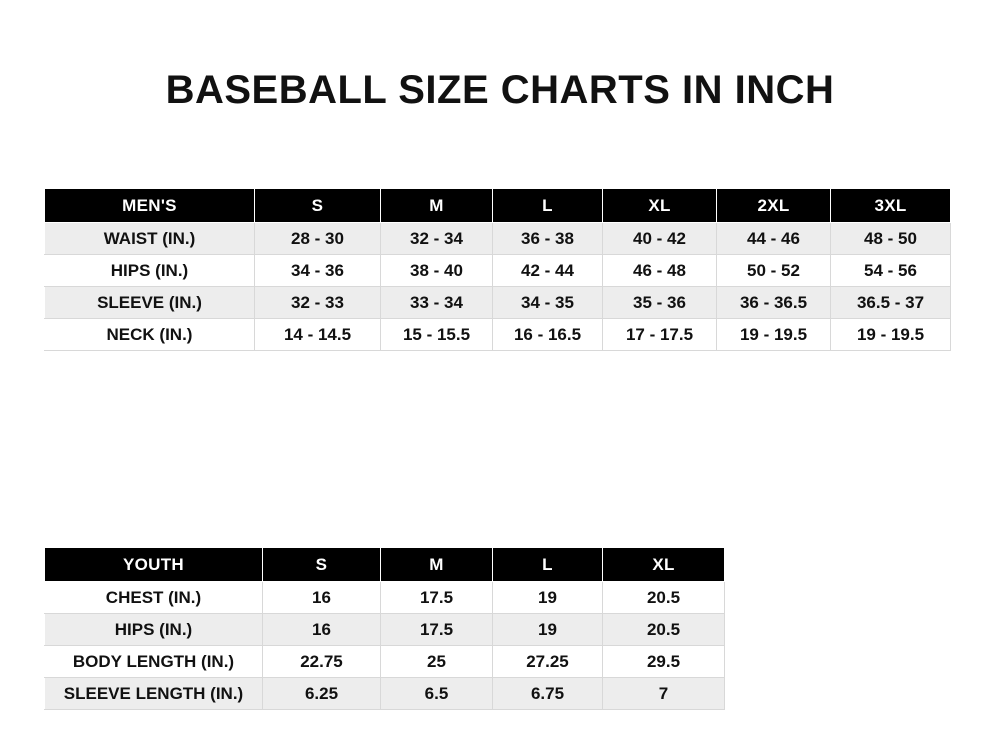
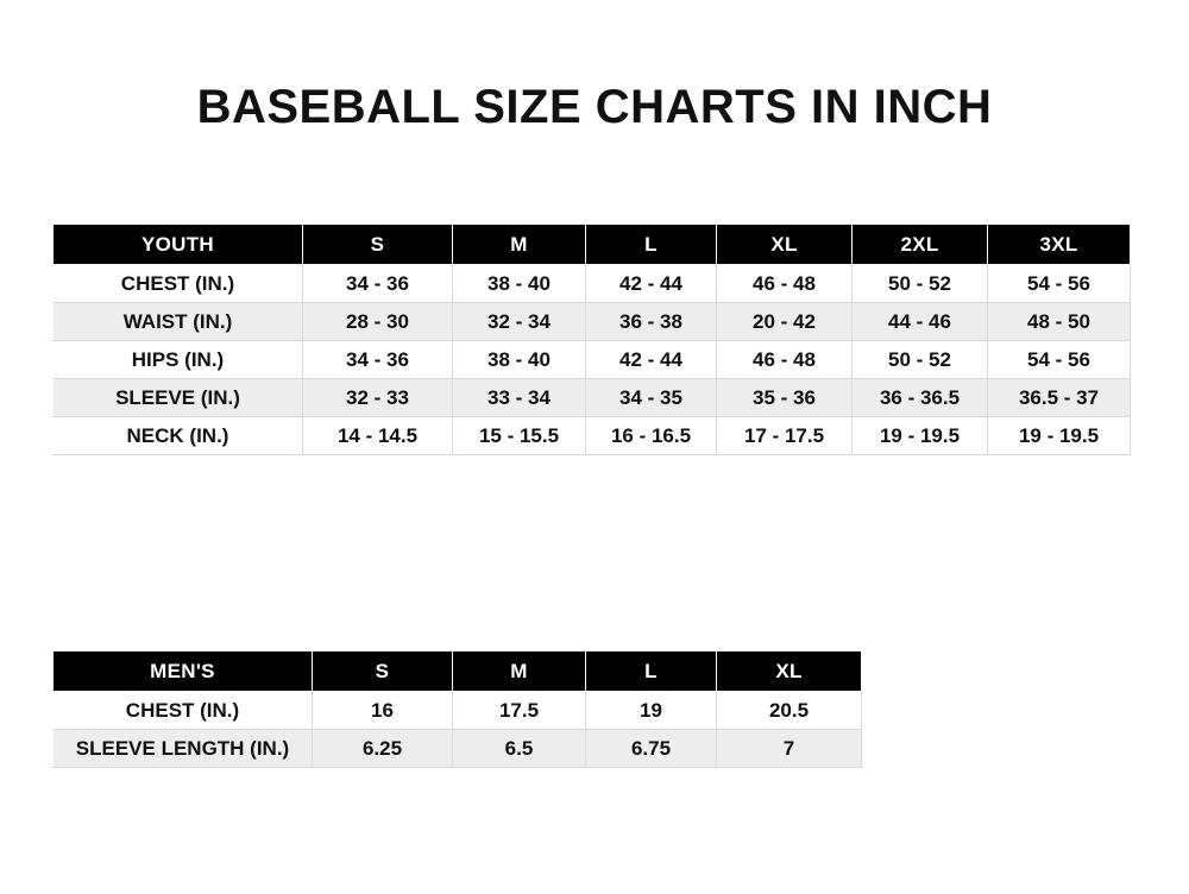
  BASEBALL SIZE CHARTS IN INCH
- MEN'S	S	M	L	XL	2XL	3XL
+ YOUTH	S	M	L	XL	2XL	3XL
+ CHEST (IN.)	34 - 36	38 - 40	42 - 44	46 - 48	50 - 52	54 - 56
- WAIST (IN.)	28 - 30	32 - 34	36 - 38	40 - 42	44 - 46	48 - 50
+ WAIST (IN.)	28 - 30	32 - 34	36 - 38	20 - 42	44 - 46	48 - 50
  HIPS (IN.)	34 - 36	38 - 40	42 - 44	46 - 48	50 - 52	54 - 56
  SLEEVE (IN.)	32 - 33	33 - 34	34 - 35	35 - 36	36 - 36.5	36.5 - 37
  NECK (IN.)	14 - 14.5	15 - 15.5	16 - 16.5	17 - 17.5	19 - 19.5	19 - 19.5
- YOUTH	S	M	L	XL
+ MEN'S	S	M	L	XL
  CHEST (IN.)	16	17.5	19	20.5
- HIPS (IN.)	16	17.5	19	20.5
- BODY LENGTH (IN.)	22.75	25	27.25	29.5
  SLEEVE LENGTH (IN.)	6.25	6.5	6.75	7
